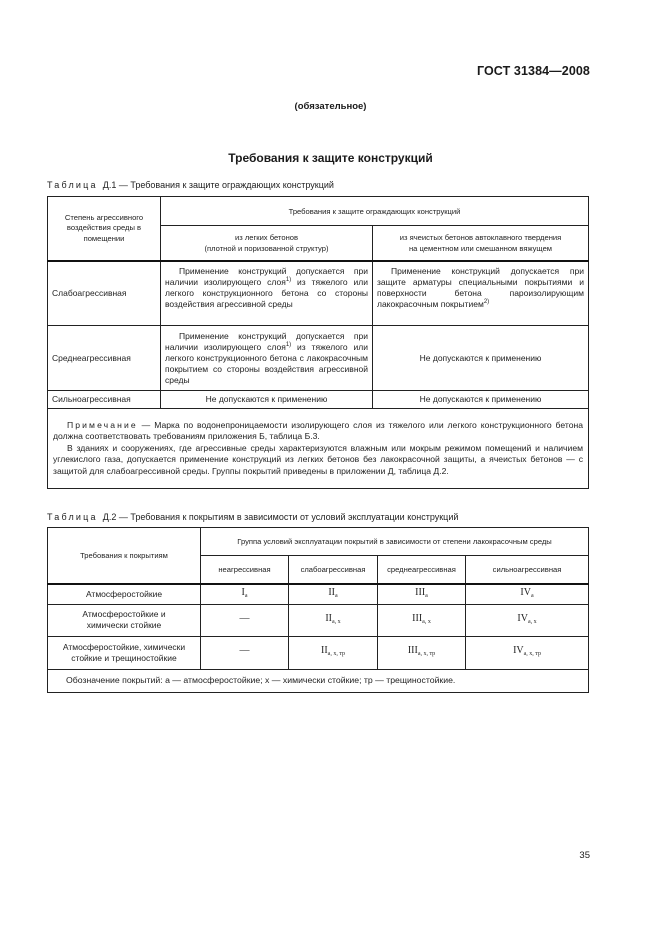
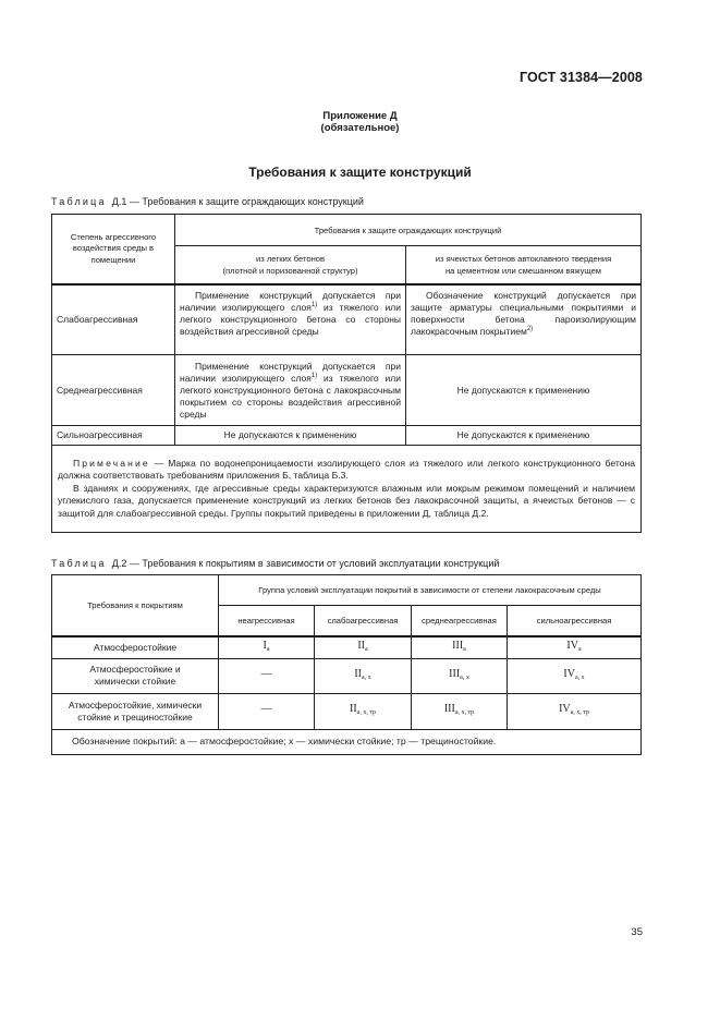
  ГОСТ 31384—2008
+ Приложение Д
  (обязательное)
  Требования к защите конструкций
  Таблица Д.1 — Требования к защите ограждающих конструкций
  Степень агрессивного воздействия среды в помещении	Требования к защите ограждающих конструкций
  из легких бетонов (плотной и поризованной структур)	из ячеистых бетонов автоклавного твердения на цементном или смешанном вяжущем
- Слабоагрессивная	Применение конструкций допускается при наличии изолирующего слоя из тяжелого или легкого конструкционного бетона со стороны воздействия агрессивной среды	Применение конструкций допускается при защите арматуры специальными покрытиями и поверхности бетона пароизолирующим лакокрасочным покрытием
+ Слабоагрессивная	Применение конструкций допускается при наличии изолирующего слоя из тяжелого или легкого конструкционного бетона со стороны воздействия агрессивной среды	Обозначение конструкций допускается при защите арматуры специальными покрытиями и поверхности бетона пароизолирующим лакокрасочным покрытием
  Среднеагрессивная	Применение конструкций допускается при наличии изолирующего слоя из тяжелого или легкого конструкционного бетона с лакокрасочным покрытием со стороны воздействия агрессивной среды	Не допускаются к применению
  Сильноагрессивная	Не допускаются к применению	Не допускаются к применению
  Примечание — Марка по водонепроницаемости изолирующего слоя из тяжелого или легкого конструкционного бетона должна соответствовать требованиям приложения Б, таблица Б.3. В зданиях и сооружениях, где агрессивные среды характеризуются влажным или мокрым режимом помещений и наличием углекислого газа, допускается применение конструкций из легких бетонов без лакокрасочной защиты, а ячеистых бетонов — с защитой для слабоагрессивной среды. Группы покрытий приведены в приложении Д, таблица Д.2.
  Таблица Д.2 — Требования к покрытиям в зависимости от условий эксплуатации конструкций
  Требования к покрытиям	Группа условий эксплуатации покрытий в зависимости от степени лакокрасочным среды
  неагрессивная	слабоагрессивная	среднеагрессивная	сильноагрессивная
  Атмосферостойкие	I	II	III	IV
  Атмосферостойкие и химически стойкие	—	II	III	IV
  Атмосферостойкие, химически стойкие и трещиностойкие	—	II	III	IV
  Обозначение покрытий: а — атмосферостойкие; х — химически стойкие; тр — трещиностойкие.
  35
